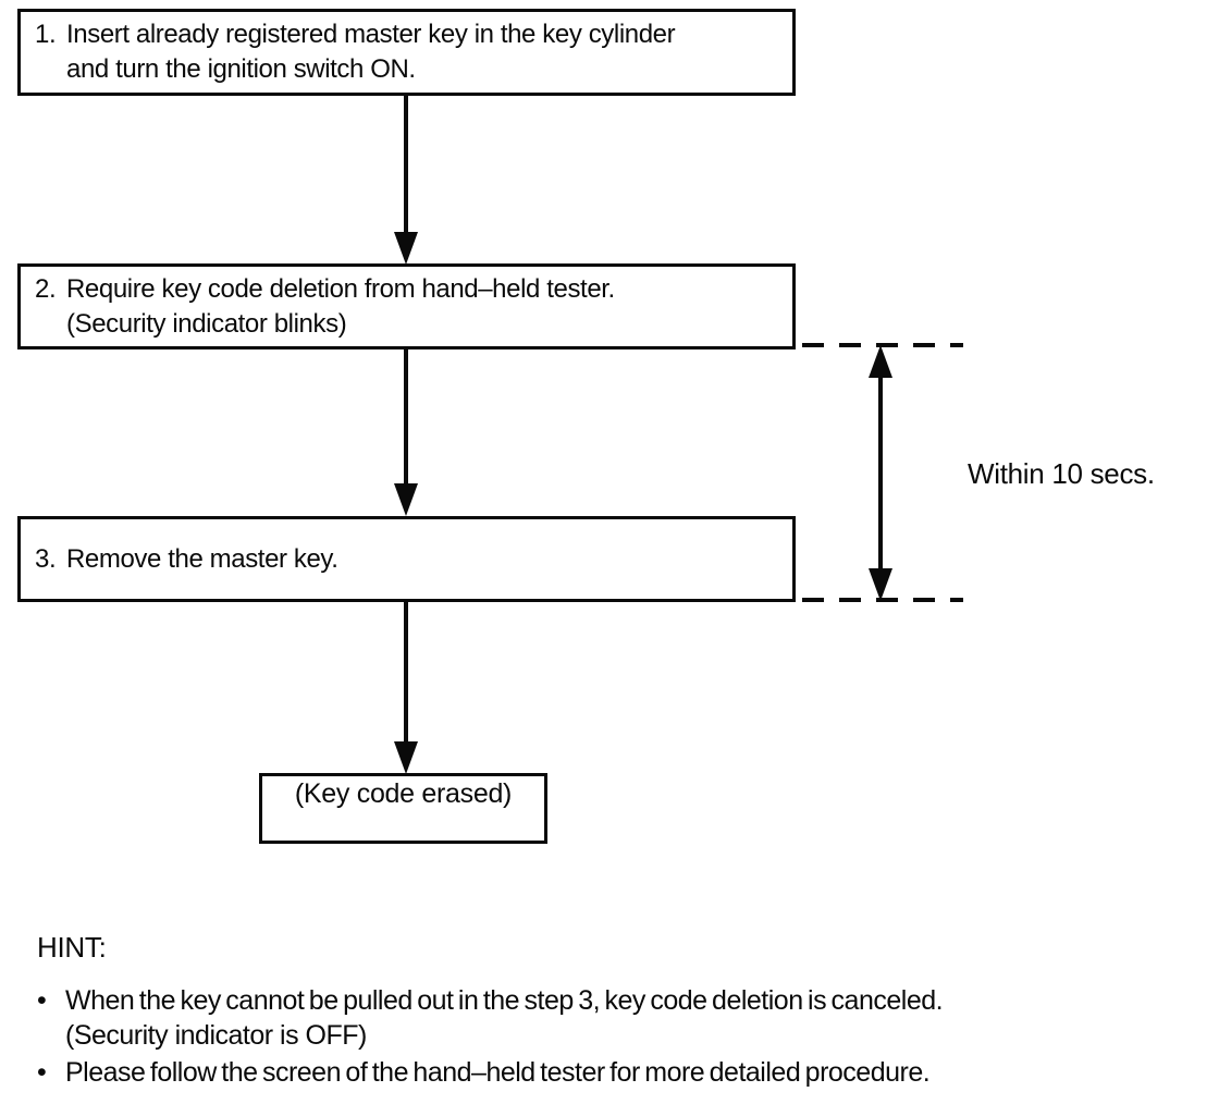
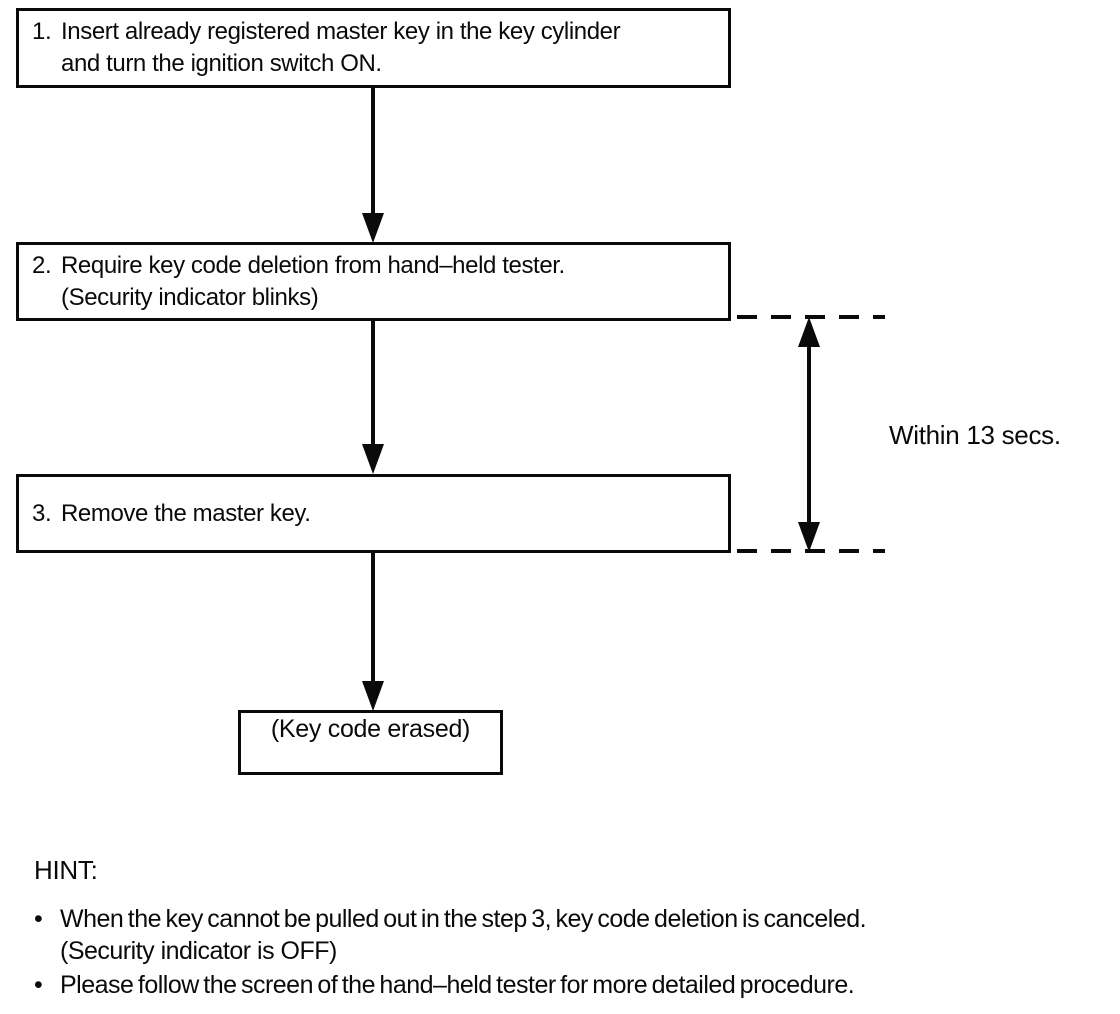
  1.
  Insert already registered master key in the key cylinder
  and turn the ignition switch ON.
  2.
  Require key code deletion from hand–held tester.
  (Security indicator blinks)
  3.
  Remove the master key.
- Within 10 secs.
+ Within 13 secs.
  (Key code erased)
  HINT:
  •
  When the key cannot be pulled out in the step 3, key code deletion is canceled.
  (Security indicator is OFF)
  •
  Please follow the screen of the hand–held tester for more detailed procedure.
